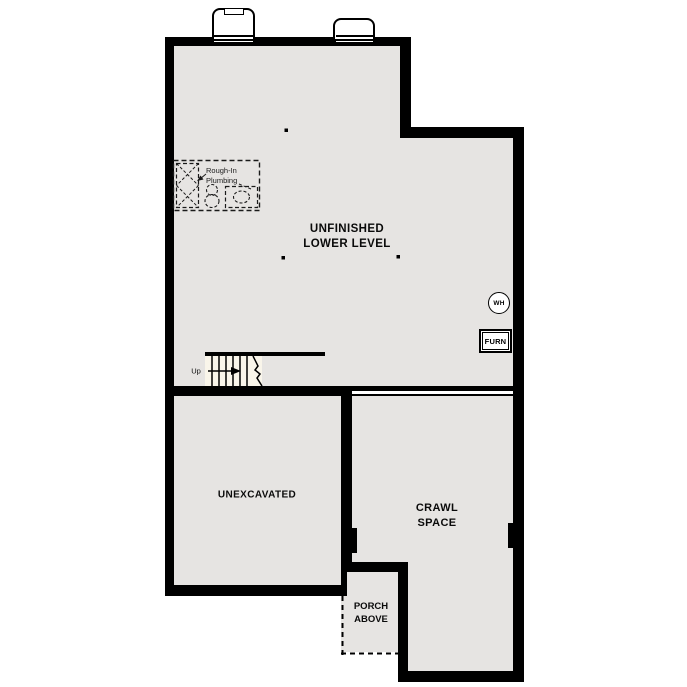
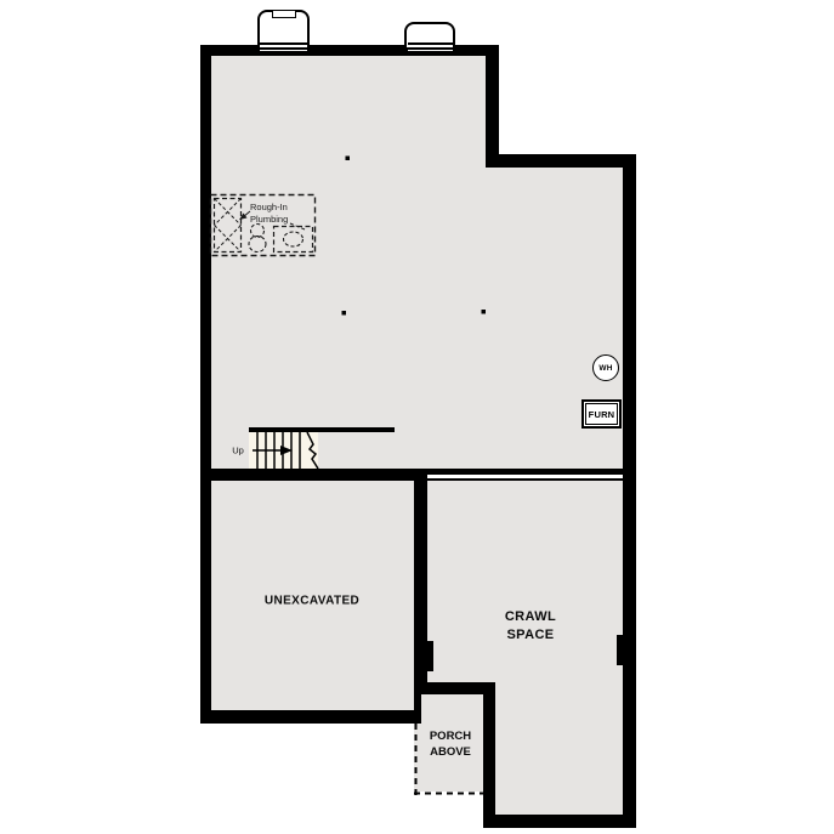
  FURN
- UNFINISHED
- LOWER LEVEL
  UNEXCAVATED
  CRAWL
  SPACE
  PORCH
  ABOVE
  Rough-In
  Plumbing
  Up
